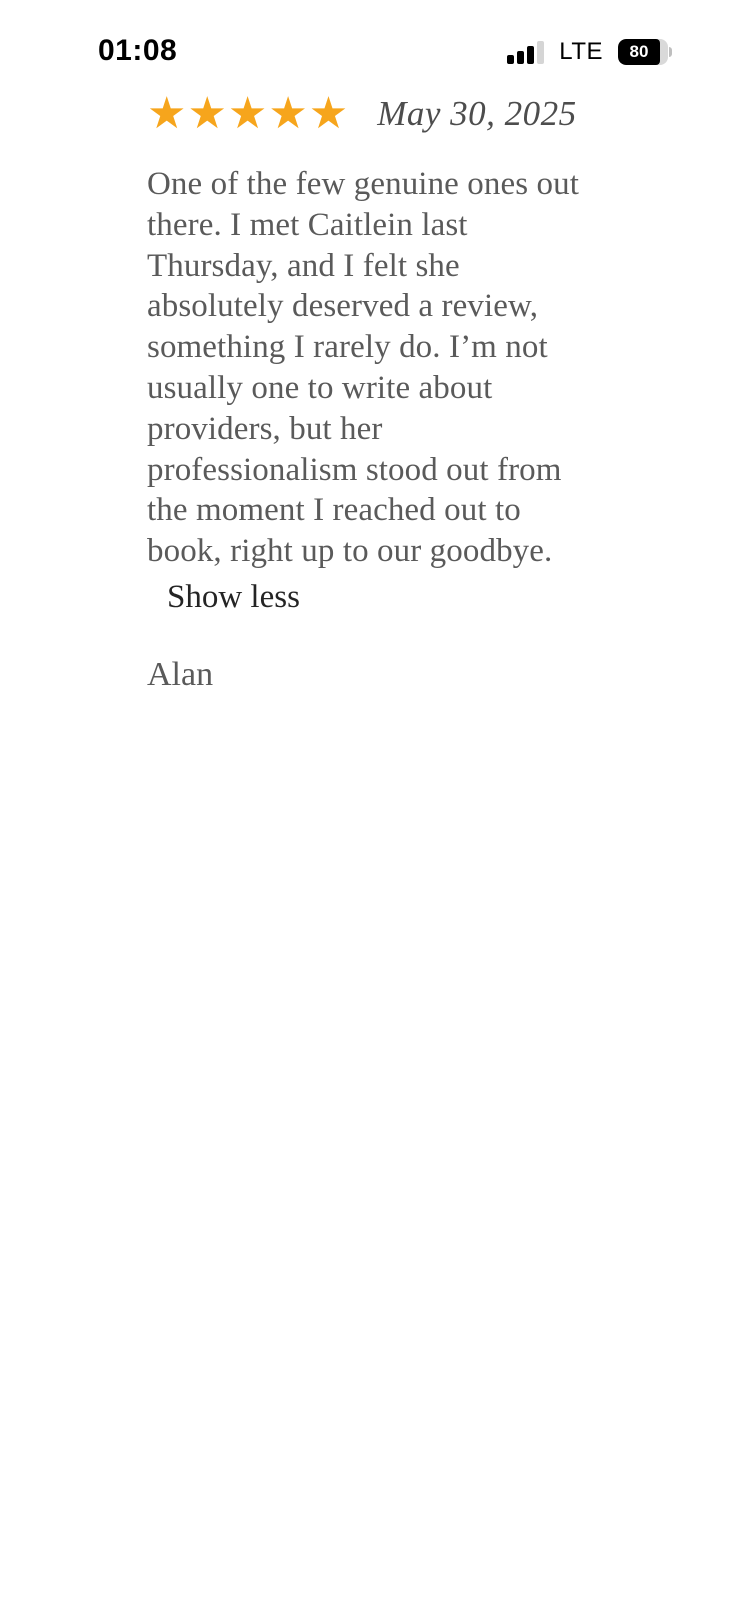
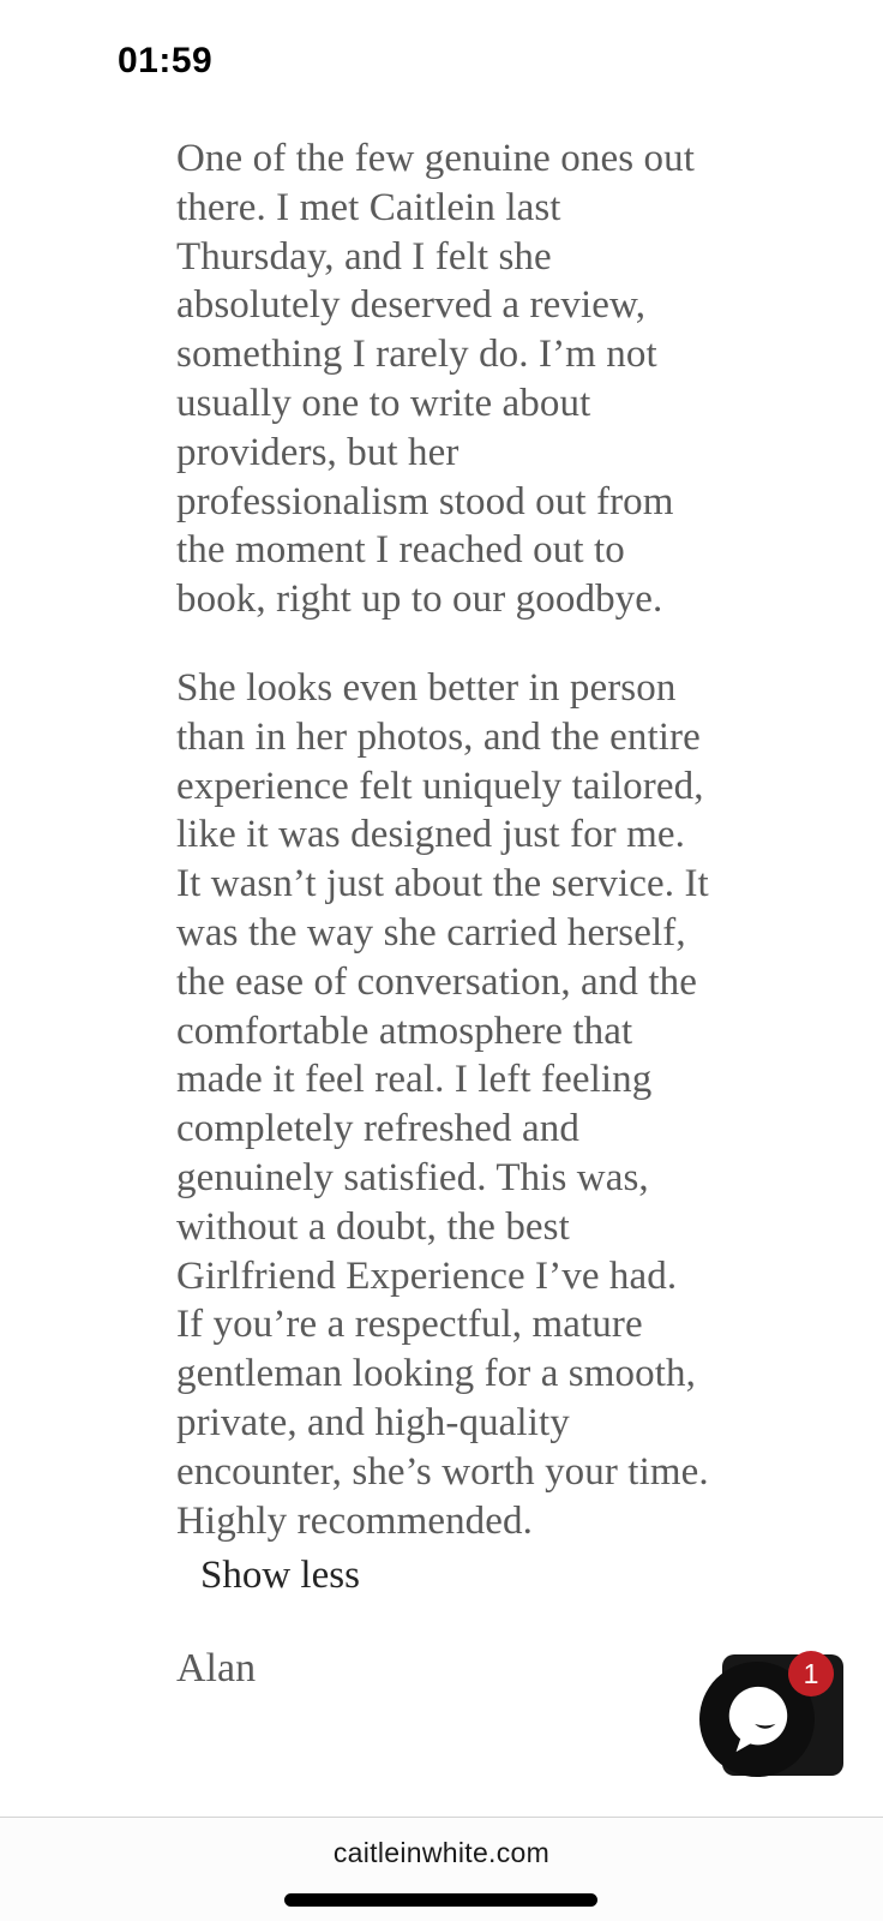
- 01:08
+ 01:59
- LTE
- 80
- ★★★★★
- May 30, 2025
  One of the few genuine ones out there. I met Caitlein last Thursday, and I felt she absolutely deserved a review, something I rarely do. I’m not usually one to write about providers, but her professionalism stood out from the moment I reached out to book, right up to our goodbye.
+ She looks even better in person than in her photos, and the entire experience felt uniquely tailored, like it was designed just for me. It wasn’t just about the service. It was the way she carried herself, the ease of conversation, and the comfortable atmosphere that made it feel real. I left feeling completely refreshed and genuinely satisfied. This was, without a doubt, the best Girlfriend Experience I’ve had. If you’re a respectful, mature gentleman looking for a smooth, private, and high-quality encounter, she’s worth your time. Highly recommended.
  Show less
  Alan
+ 1
+ caitleinwhite.com
